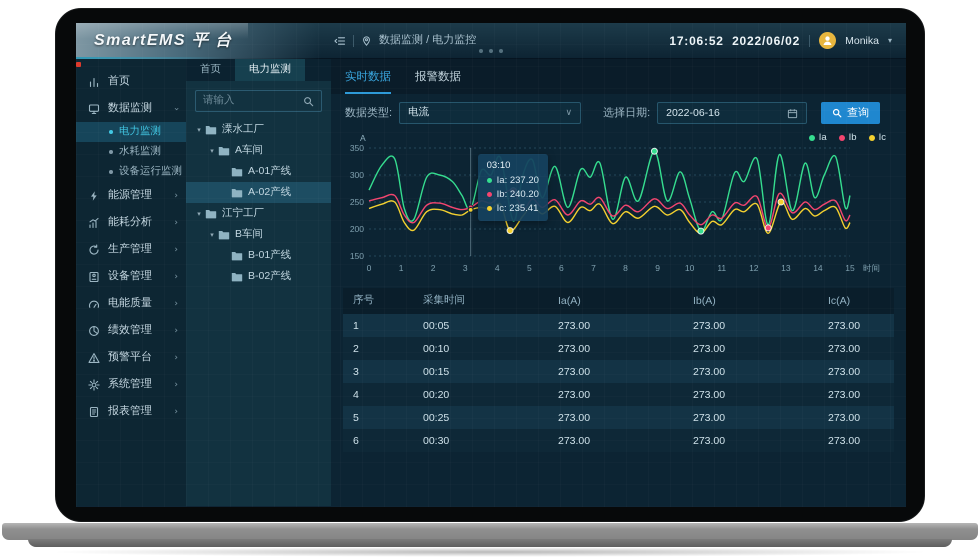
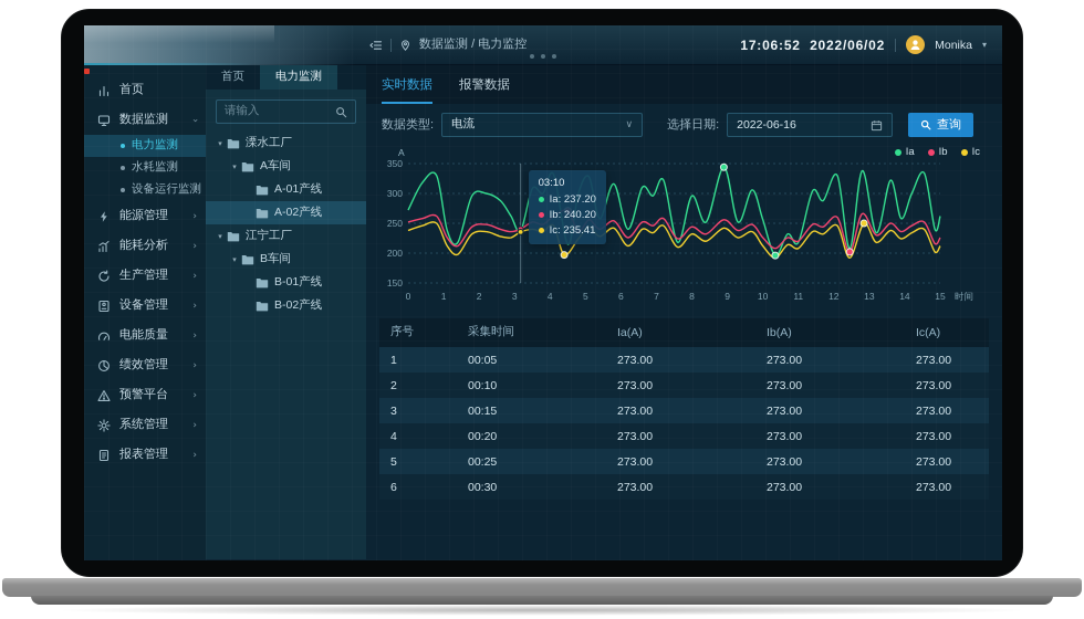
- SmartEMS 平 台
  17:06:52 2022/06/02
  Monika
  ▾
